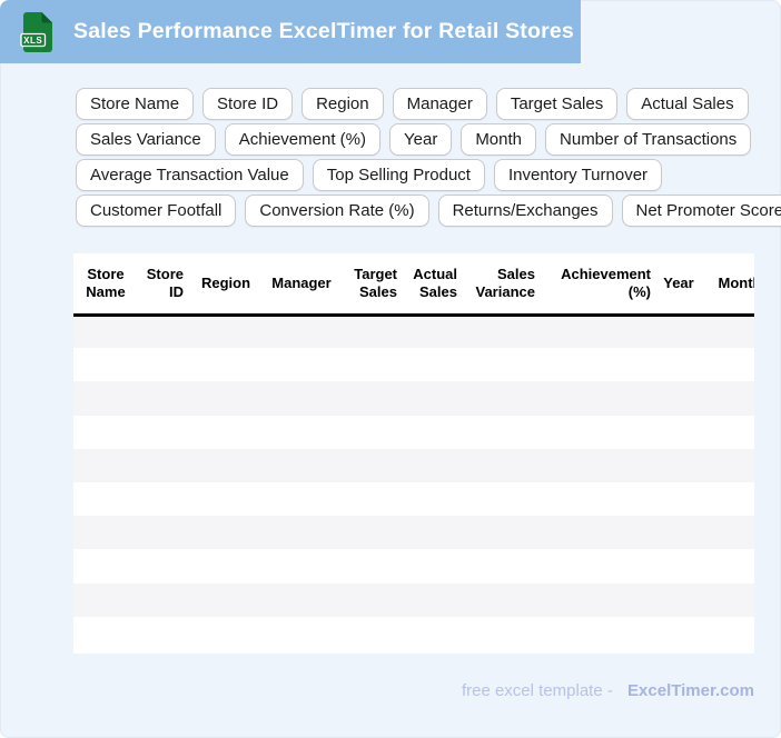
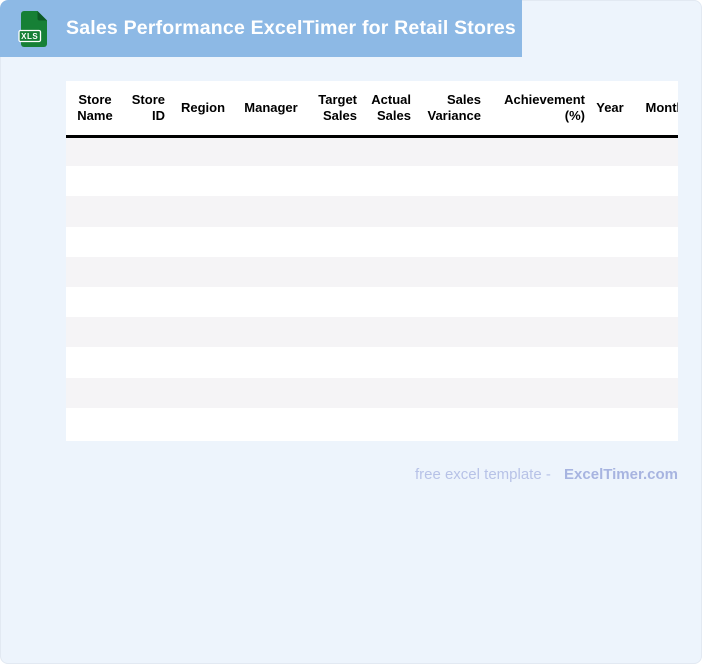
  XLS
  Sales Performance ExcelTimer for Retail Stores
- Store Name
- Store ID
- Region
- Manager
- Target Sales
- Actual Sales
- Sales Variance
- Achievement (%)
- Year
- Month
- Number of Transactions
- Average Transaction Value
- Top Selling Product
- Inventory Turnover
- Customer Footfall
- Conversion Rate (%)
- Returns/Exchanges
- Net Promoter Score
  Store Name	Store ID	Region	Manager	Target Sales	Actual Sales	Sales Variance	Achievement (%)	Year	Mont
  free excel template - ExcelTimer.com
